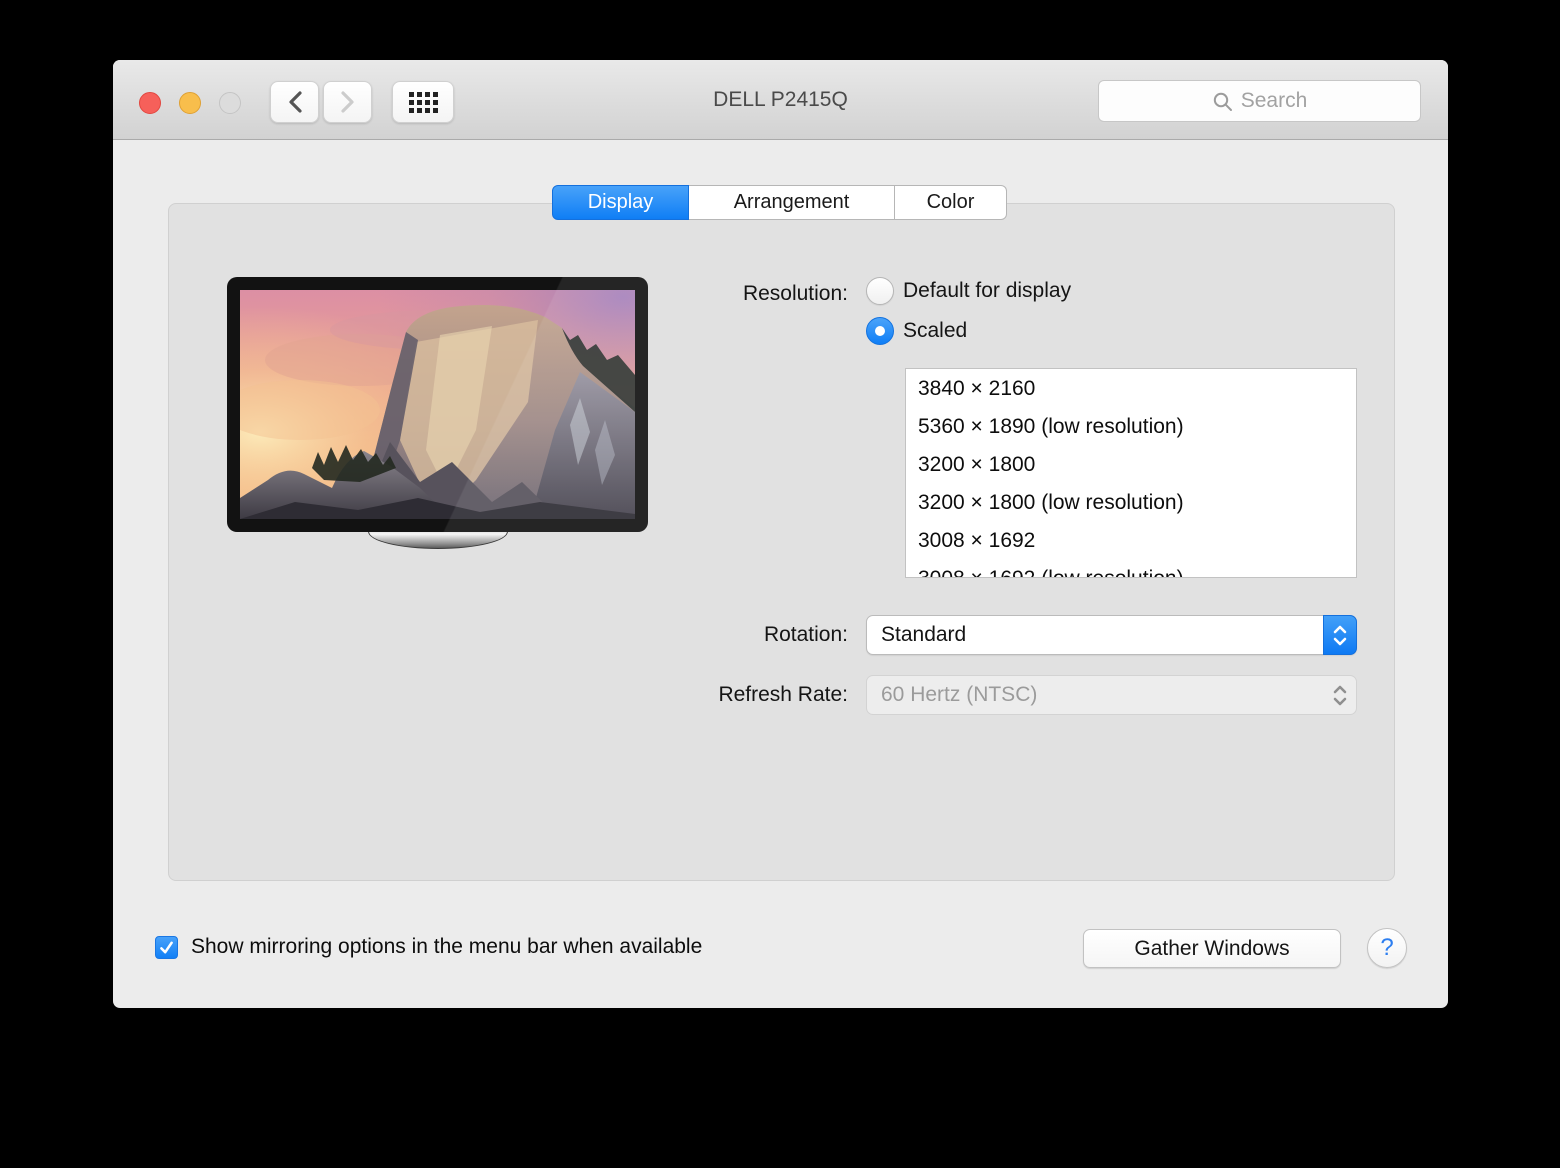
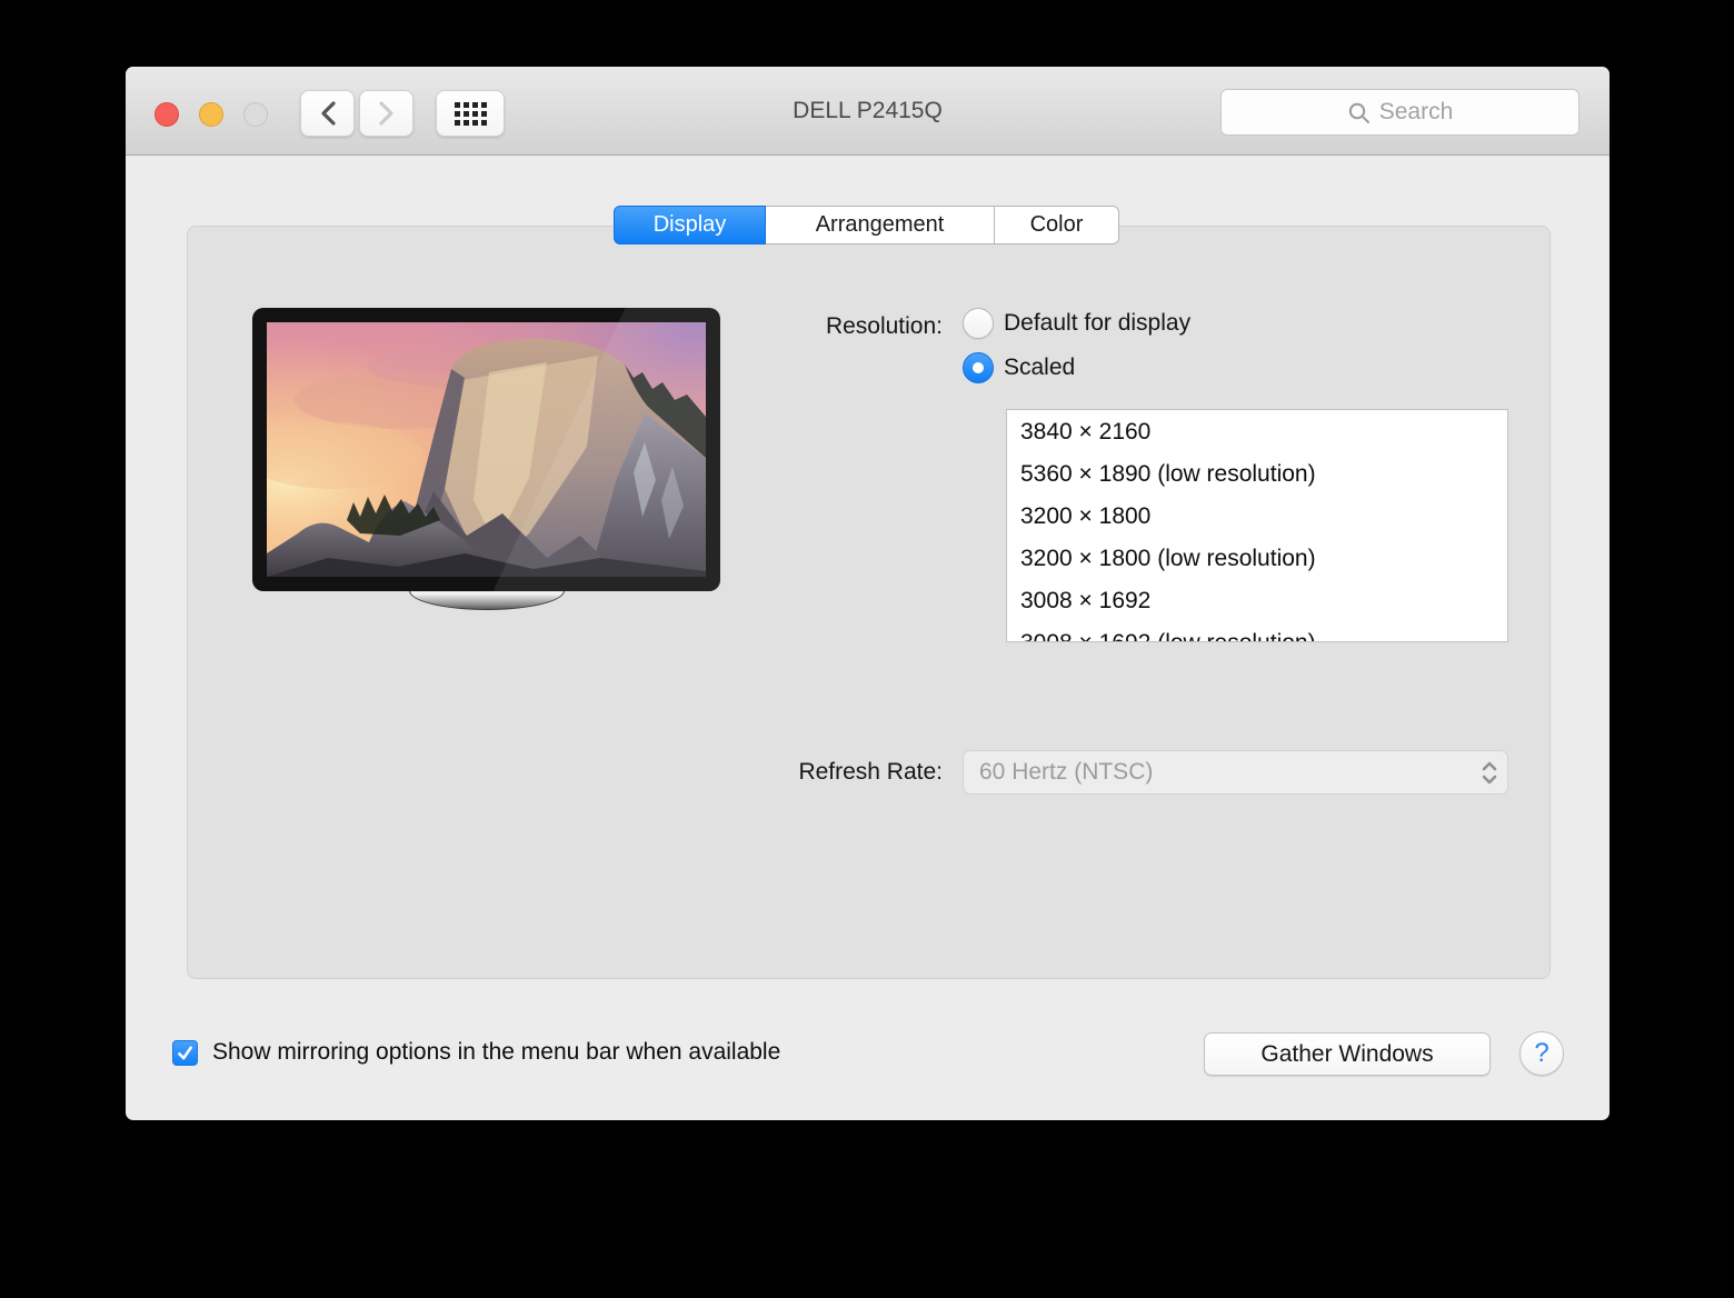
  DELL P2415Q
  Search
  Display
  Arrangement
  Color
  Resolution:
  Default for display
  Scaled
  3840 × 2160
  5360 × 1890 (low resolution)
  3200 × 1800
  3200 × 1800 (low resolution)
  3008 × 1692
- Rotation:
- Standard
  Refresh Rate:
  60 Hertz (NTSC)
  Show mirroring options in the menu bar when available
  Gather Windows
  ?
